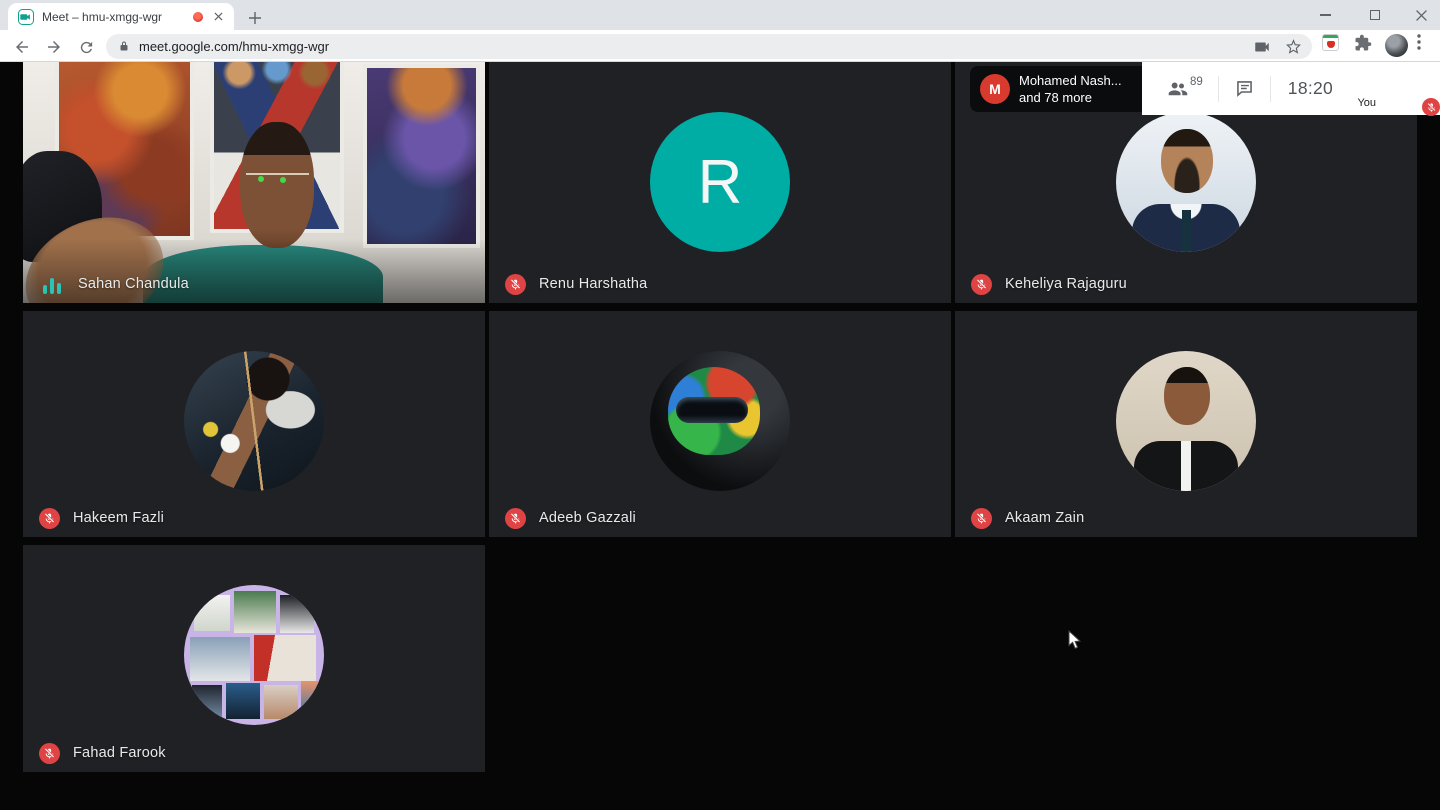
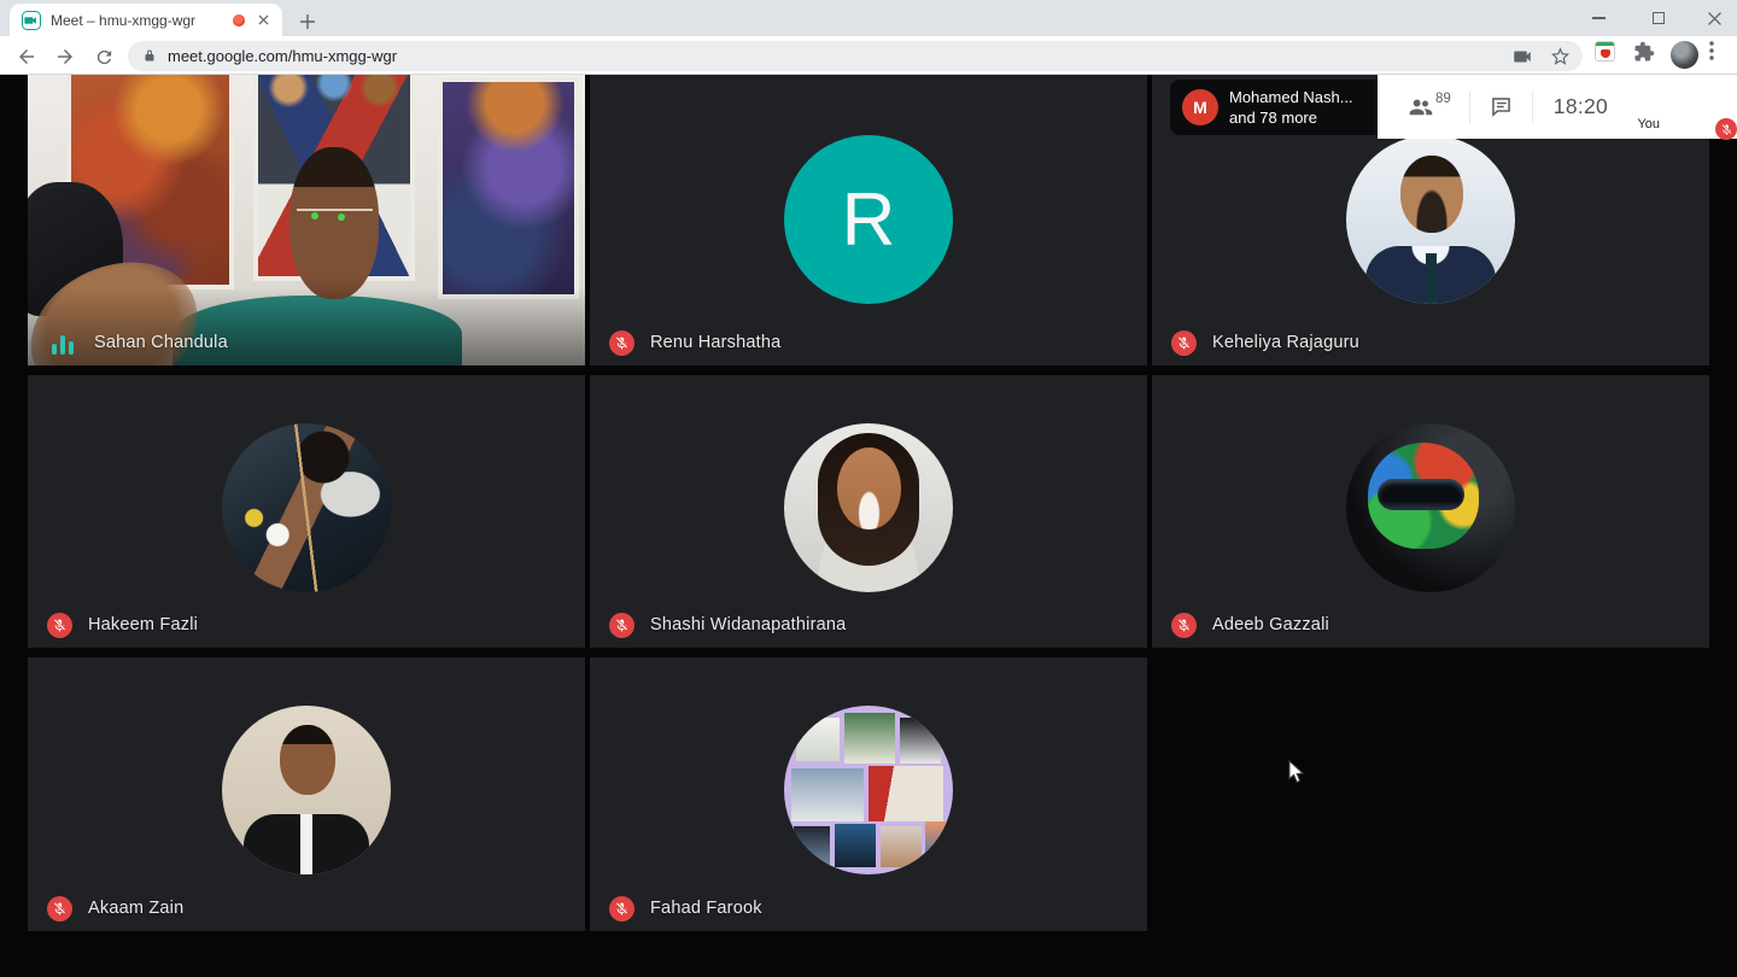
  Meet – hmu-xmgg-wgr
  meet.google.com/hmu-xmgg-wgr
  Sahan Chandula
  R
  Renu Harshatha
  Keheliya Rajaguru
  Hakeem Fazli
+ Shashi Widanapathirana
  Adeeb Gazzali
  Akaam Zain
  Fahad Farook
  M
  Mohamed Nash...
  and 78 more
  89
  18:20
  You
